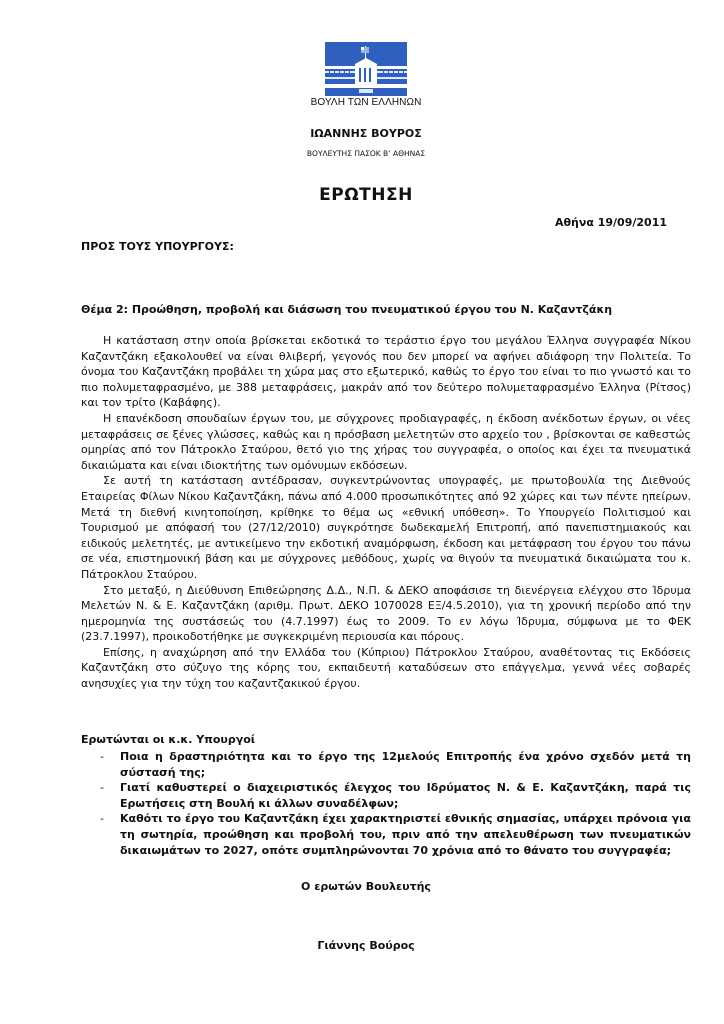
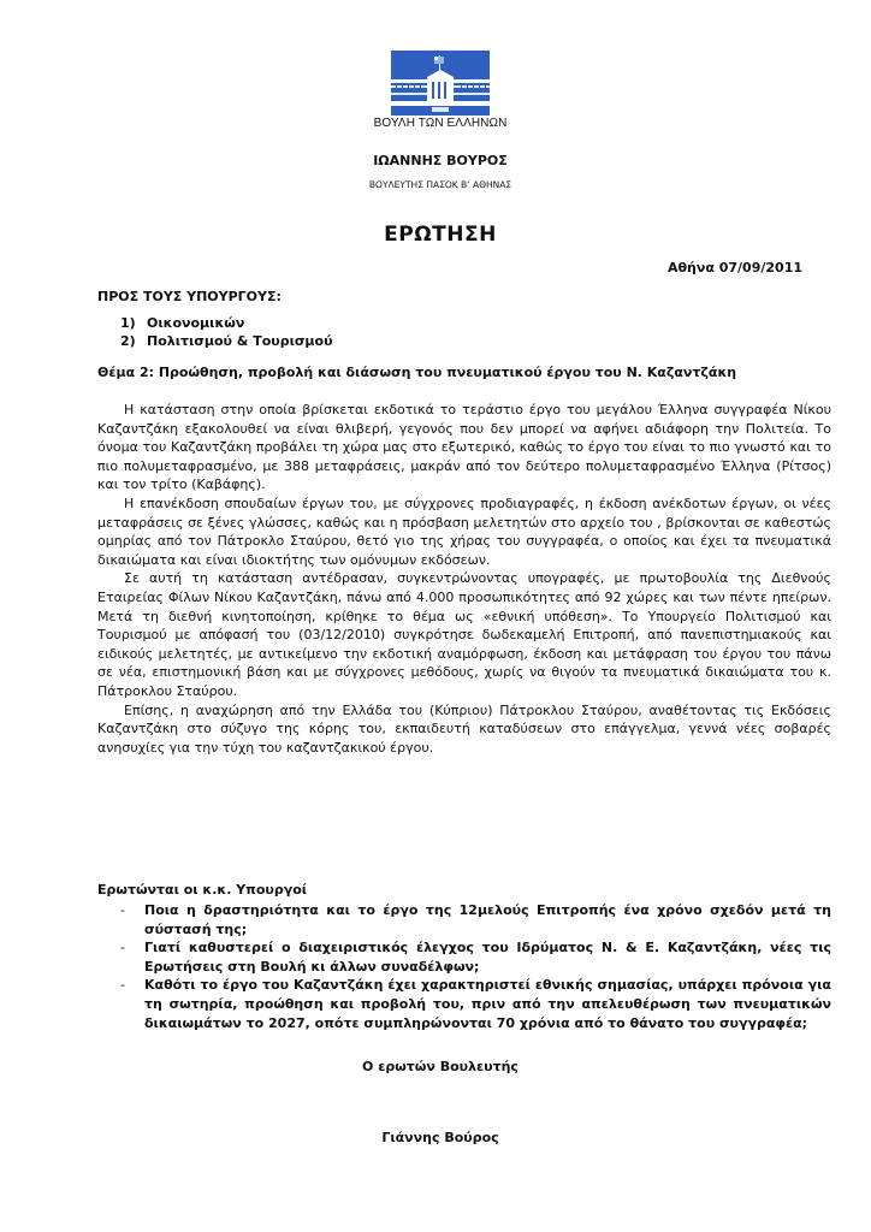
  ΒΟΥΛΗ ΤΩΝ ΕΛΛΗΝΩΝ
  ΙΩΑΝΝΗΣ ΒΟΥΡΟΣ
  ΒΟΥΛΕΥΤΗΣ ΠΑΣΟΚ Β’ ΑΘΗΝΑΣ
  ΕΡΩΤΗΣΗ
- Αθήνα 19/09/2011
+ Αθήνα 07/09/2011
  ΠΡΟΣ ΤΟΥΣ ΥΠΟΥΡΓΟΥΣ:
+ 1)
+ Οικονομικών
+ 2)
+ Πολιτισμού & Τουρισμού
  Θέμα 2: Προώθηση, προβολή και διάσωση του πνευματικού έργου του Ν. Καζαντζάκη
  Η κατάσταση στην οποία βρίσκεται εκδοτικά το τεράστιο έργο του μεγάλου Έλληνα συγγραφέα Νίκου Καζαντζάκη εξακολουθεί να είναι θλιβερή, γεγονός που δεν μπορεί να αφήνει αδιάφορη την Πολιτεία. Το όνομα του Καζαντζάκη προβάλει τη χώρα μας στο εξωτερικό, καθώς το έργο του είναι το πιο γνωστό και το πιο πολυμεταφρασμένο, με 388 μεταφράσεις, μακράν από τον δεύτερο πολυμεταφρασμένο Έλληνα (Ρίτσος) και τον τρίτο (Καβάφης).
  Η επανέκδοση σπουδαίων έργων του, με σύγχρονες προδιαγραφές, η έκδοση ανέκδοτων έργων, οι νέες μεταφράσεις σε ξένες γλώσσες, καθώς και η πρόσβαση μελετητών στο αρχείο του , βρίσκονται σε καθεστώς ομηρίας από τον Πάτροκλο Σταύρου, θετό γιο της χήρας του συγγραφέα, ο οποίος και έχει τα πνευματικά δικαιώματα και είναι ιδιοκτήτης των ομόνυμων εκδόσεων.
- Σε αυτή τη κατάσταση αντέδρασαν, συγκεντρώνοντας υπογραφές, με πρωτοβουλία της Διεθνούς Εταιρείας Φίλων Νίκου Καζαντζάκη, πάνω από 4.000 προσωπικότητες από 92 χώρες και των πέντε ηπείρων. Μετά τη διεθνή κινητοποίηση, κρίθηκε το θέμα ως «εθνική υπόθεση». Το Υπουργείο Πολιτισμού και Τουρισμού με απόφασή του (27/12/2010) συγκρότησε δωδεκαμελή Επιτροπή, από πανεπιστημιακούς και ειδικούς μελετητές, με αντικείμενο την εκδοτική αναμόρφωση, έκδοση και μετάφραση του έργου του πάνω σε νέα, επιστημονική βάση και με σύγχρονες μεθόδους, χωρίς να θιγούν τα πνευματικά δικαιώματα του κ. Πάτροκλου Σταύρου.
+ Σε αυτή τη κατάσταση αντέδρασαν, συγκεντρώνοντας υπογραφές, με πρωτοβουλία της Διεθνούς Εταιρείας Φίλων Νίκου Καζαντζάκη, πάνω από 4.000 προσωπικότητες από 92 χώρες και των πέντε ηπείρων. Μετά τη διεθνή κινητοποίηση, κρίθηκε το θέμα ως «εθνική υπόθεση». Το Υπουργείο Πολιτισμού και Τουρισμού με απόφασή του (03/12/2010) συγκρότησε δωδεκαμελή Επιτροπή, από πανεπιστημιακούς και ειδικούς μελετητές, με αντικείμενο την εκδοτική αναμόρφωση, έκδοση και μετάφραση του έργου του πάνω σε νέα, επιστημονική βάση και με σύγχρονες μεθόδους, χωρίς να θιγούν τα πνευματικά δικαιώματα του κ. Πάτροκλου Σταύρου.
- Στο μεταξύ, η Διεύθυνση Επιθεώρησης Δ.Δ., Ν.Π. & ΔΕΚΟ αποφάσισε τη διενέργεια ελέγχου στο Ίδρυμα Μελετών Ν. & Ε. Καζαντζάκη (αριθμ. Πρωτ. ΔΕΚΟ 1070028 ΕΞ/4.5.2010), για τη χρονική περίοδο από την ημερομηνία της συστάσεώς του (4.7.1997) έως το 2009. Το εν λόγω Ίδρυμα, σύμφωνα με το ΦΕΚ (23.7.1997), προικοδοτήθηκε με συγκεκριμένη περιουσία και πόρους.
  Επίσης, η αναχώρηση από την Ελλάδα του (Κύπριου) Πάτροκλου Σταύρου, αναθέτοντας τις Εκδόσεις Καζαντζάκη στο σύζυγο της κόρης του, εκπαιδευτή καταδύσεων στο επάγγελμα, γεννά νέες σοβαρές ανησυχίες για την τύχη του καζαντζακικού έργου.
  Ερωτώνται οι κ.κ. Υπουργοί
  -
  Ποια η δραστηριότητα και το έργο της 12μελούς Επιτροπής ένα χρόνο σχεδόν μετά τη σύστασή της;
  -
- Γιατί καθυστερεί ο διαχειριστικός έλεγχος του Ιδρύματος Ν. & Ε. Καζαντζάκη, παρά τις Ερωτήσεις στη Βουλή κι άλλων συναδέλφων;
+ Γιατί καθυστερεί ο διαχειριστικός έλεγχος του Ιδρύματος Ν. & Ε. Καζαντζάκη, νέες τις Ερωτήσεις στη Βουλή κι άλλων συναδέλφων;
  -
  Καθότι το έργο του Καζαντζάκη έχει χαρακτηριστεί εθνικής σημασίας, υπάρχει πρόνοια για τη σωτηρία, προώθηση και προβολή του, πριν από την απελευθέρωση των πνευματικών δικαιωμάτων το 2027, οπότε συμπληρώνονται 70 χρόνια από το θάνατο του συγγραφέα;
  Ο ερωτών Βουλευτής
  Γιάννης Βούρος
